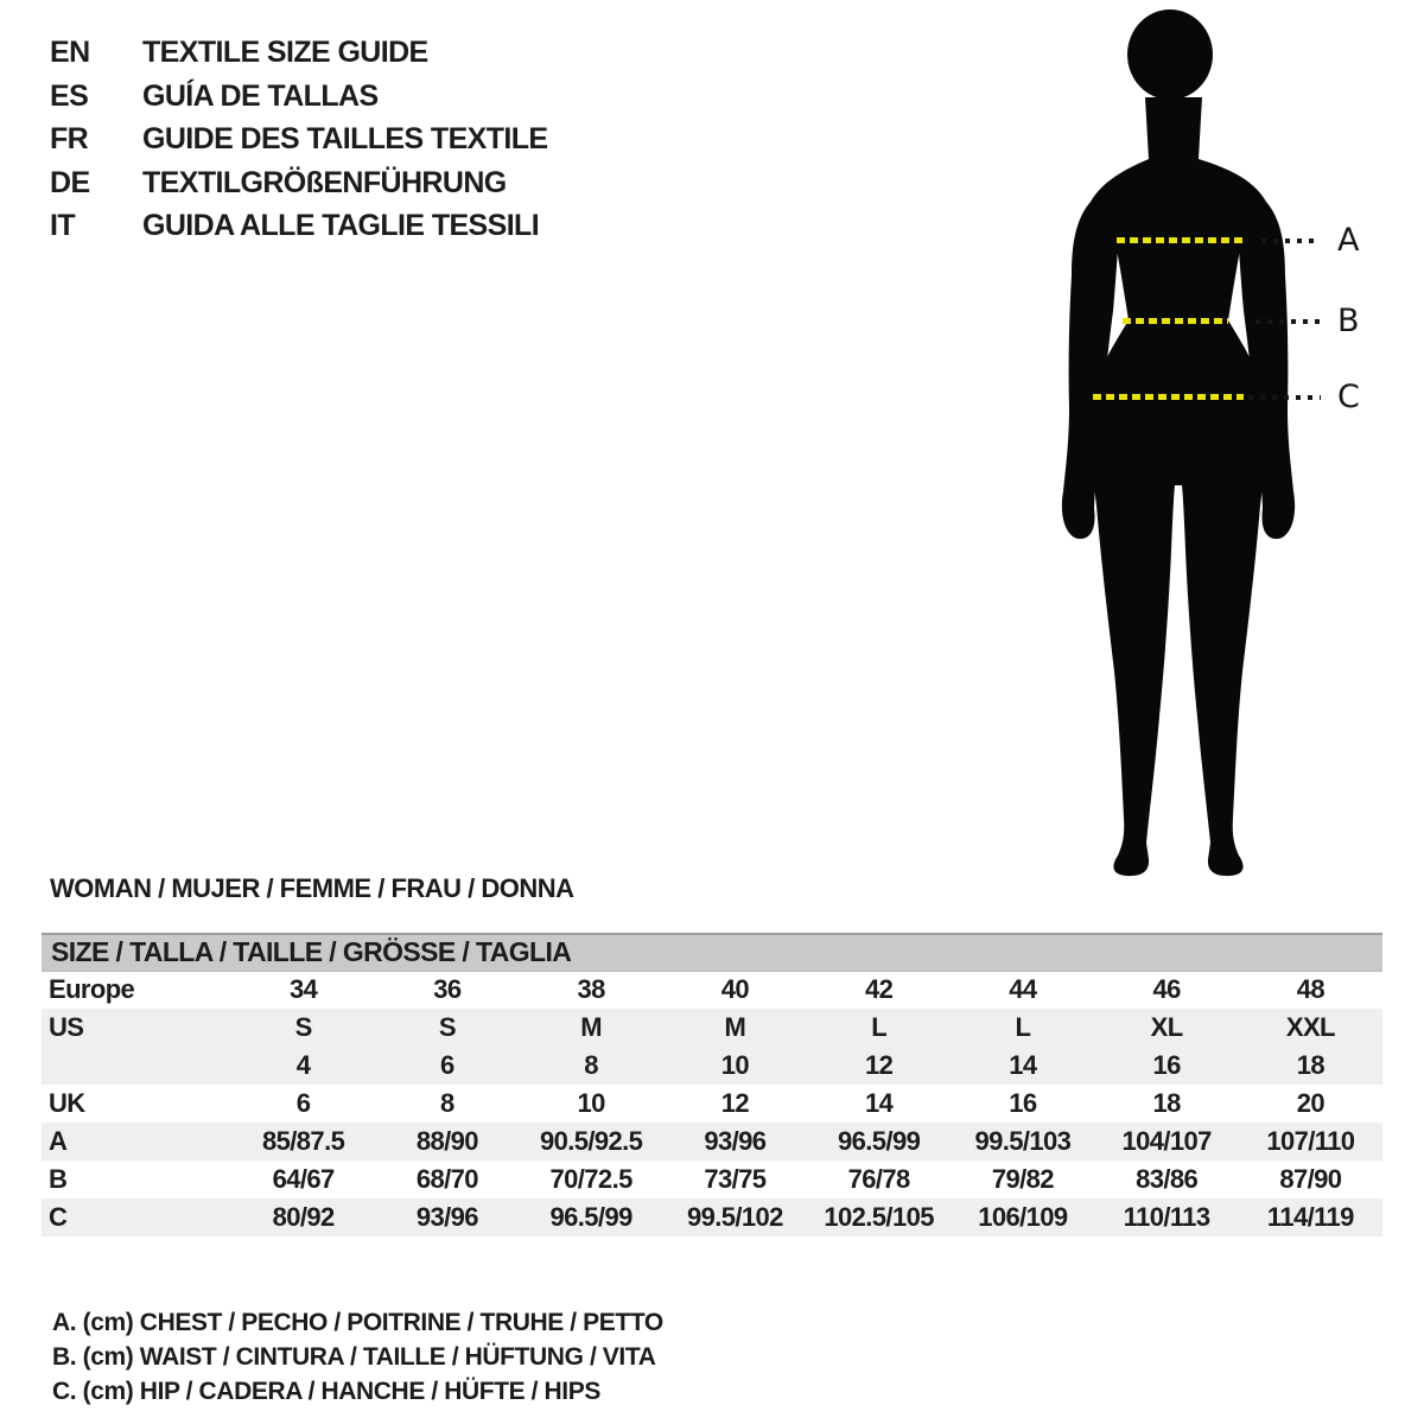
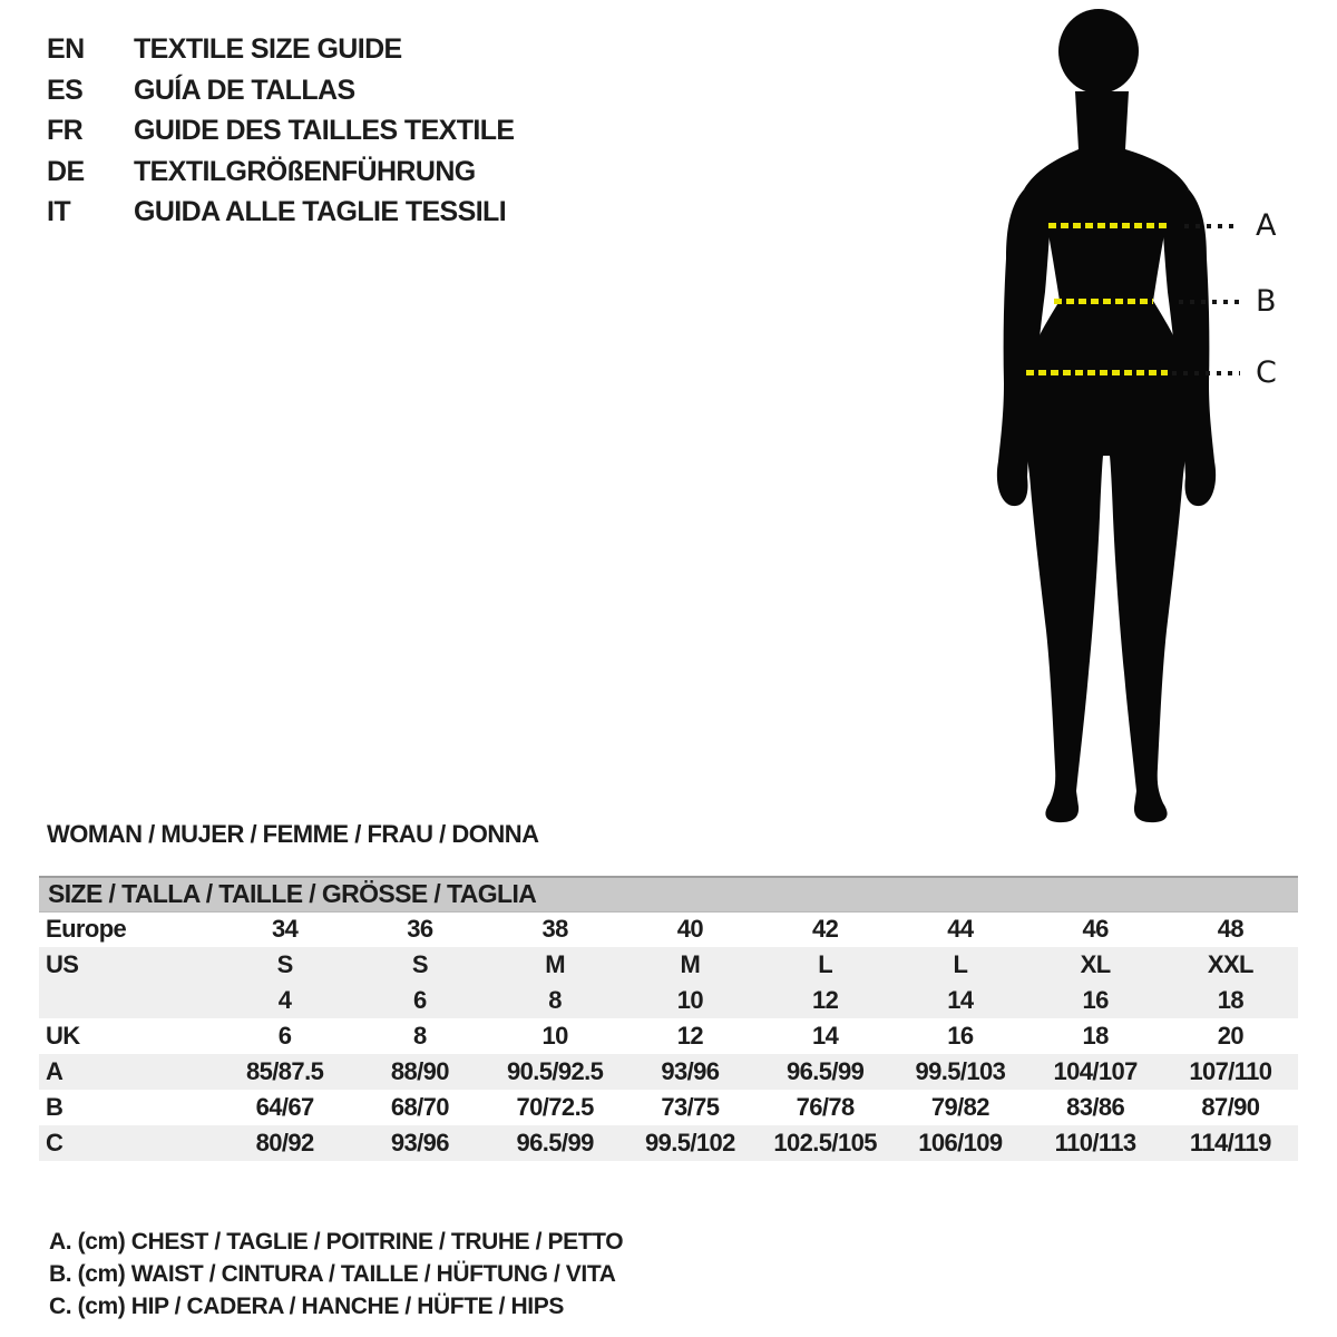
  EN
  TEXTILE SIZE GUIDE
  ES
  GUÍA DE TALLAS
  FR
  GUIDE DES TAILLES TEXTILE
  DE
  TEXTILGRÖßENFÜHRUNG
  IT
  GUIDA ALLE TAGLIE TESSILI
  A
  B
  C
  WOMAN / MUJER / FEMME / FRAU / DONNA
  SIZE / TALLA / TAILLE / GRÖSSE / TAGLIA
  Europe	34	36	38	40	42	44	46	48
  US	S	S	M	M	L	L	XL	XXL
  	4	6	8	10	12	14	16	18
  UK	6	8	10	12	14	16	18	20
  A	85/87.5	88/90	90.5/92.5	93/96	96.5/99	99.5/103	104/107	107/110
  B	64/67	68/70	70/72.5	73/75	76/78	79/82	83/86	87/90
  C	80/92	93/96	96.5/99	99.5/102	102.5/105	106/109	110/113	114/119
- A. (cm) CHEST / PECHO / POITRINE / TRUHE / PETTO
+ A. (cm) CHEST / TAGLIE / POITRINE / TRUHE / PETTO
  B. (cm) WAIST / CINTURA / TAILLE / HÜFTUNG / VITA
  C. (cm) HIP / CADERA / HANCHE / HÜFTE / HIPS
